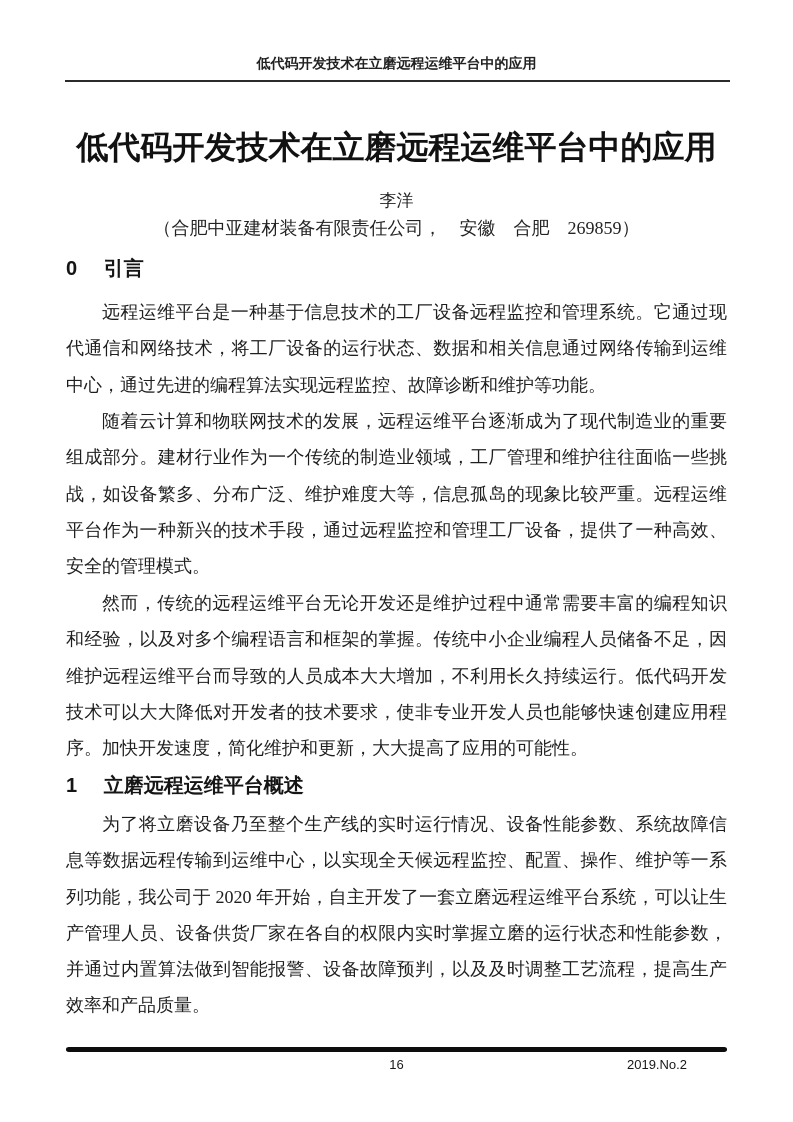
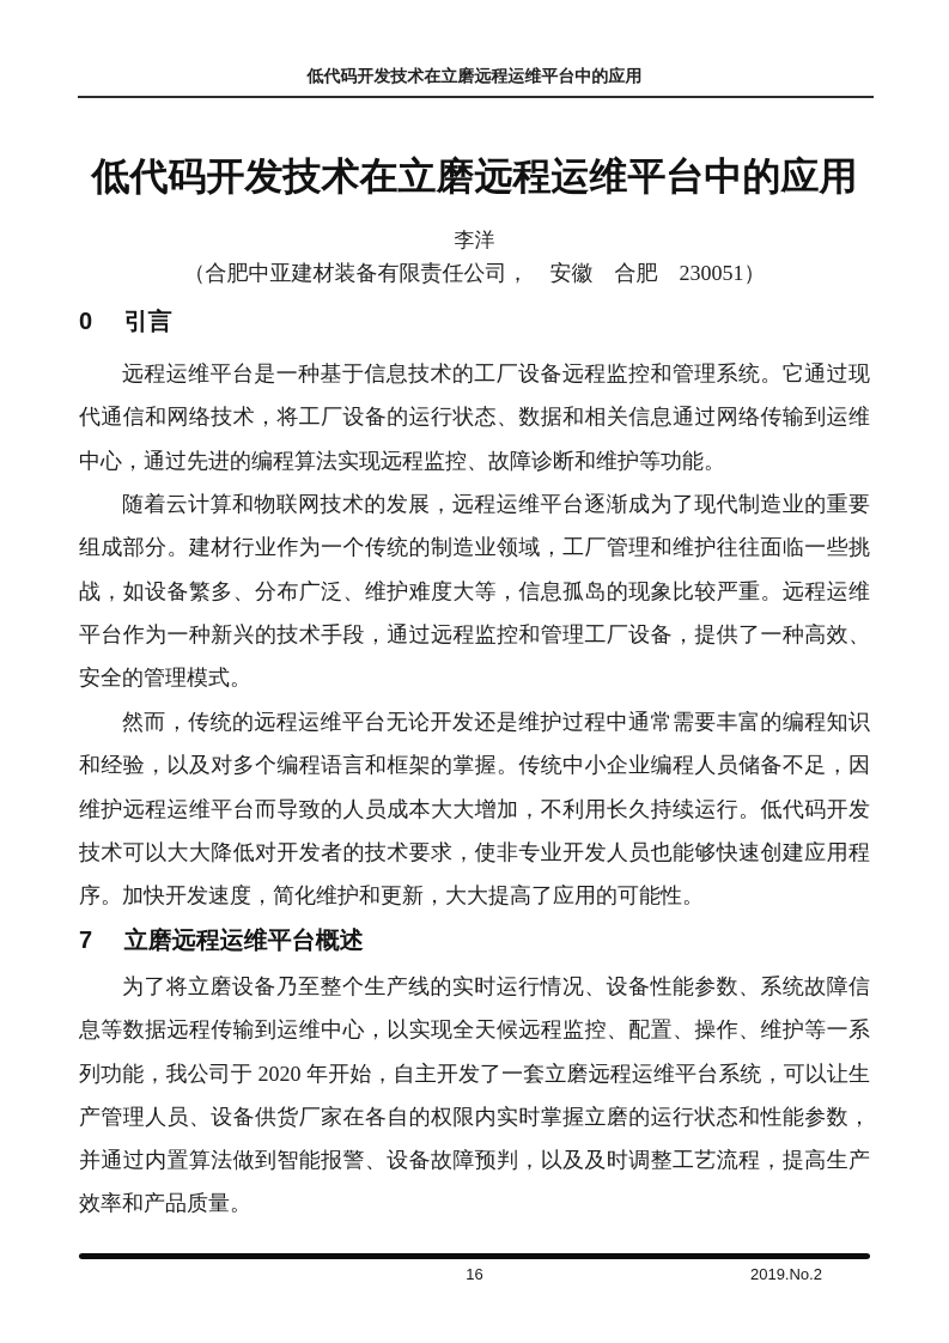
  低代码开发技术在立磨远程运维平台中的应用
  低代码开发技术在立磨远程运维平台中的应用
  李洋
- （合肥中亚建材装备有限责任公司， 安徽 合肥 269859）
+ （合肥中亚建材装备有限责任公司， 安徽 合肥 230051）
  0 引言
  远程运维平台是一种基于信息技术的工厂设备远程监控和管理系统。它通过现代通信和网络技术，将工厂设备的运行状态、数据和相关信息通过网络传输到运维中心，通过先进的编程算法实现远程监控、故障诊断和维护等功能。
  随着云计算和物联网技术的发展，远程运维平台逐渐成为了现代制造业的重要组成部分。建材行业作为一个传统的制造业领域，工厂管理和维护往往面临一些挑战，如设备繁多、分布广泛、维护难度大等，信息孤岛的现象比较严重。远程运维平台作为一种新兴的技术手段，通过远程监控和管理工厂设备，提供了一种高效、安全的管理模式。
  然而，传统的远程运维平台无论开发还是维护过程中通常需要丰富的编程知识和经验，以及对多个编程语言和框架的掌握。传统中小企业编程人员储备不足，因维护远程运维平台而导致的人员成本大大增加，不利用长久持续运行。低代码开发技术可以大大降低对开发者的技术要求，使非专业开发人员也能够快速创建应用程序。加快开发速度，简化维护和更新，大大提高了应用的可能性。
- 1 立磨远程运维平台概述
+ 7 立磨远程运维平台概述
  为了将立磨设备乃至整个生产线的实时运行情况、设备性能参数、系统故障信息等数据远程传输到运维中心，以实现全天候远程监控、配置、操作、维护等一系列功能，我公司于 2020 年开始，自主开发了一套立磨远程运维平台系统，可以让生产管理人员、设备供货厂家在各自的权限内实时掌握立磨的运行状态和性能参数，并通过内置算法做到智能报警、设备故障预判，以及及时调整工艺流程，提高生产效率和产品质量。
  16
  2019.No.2
